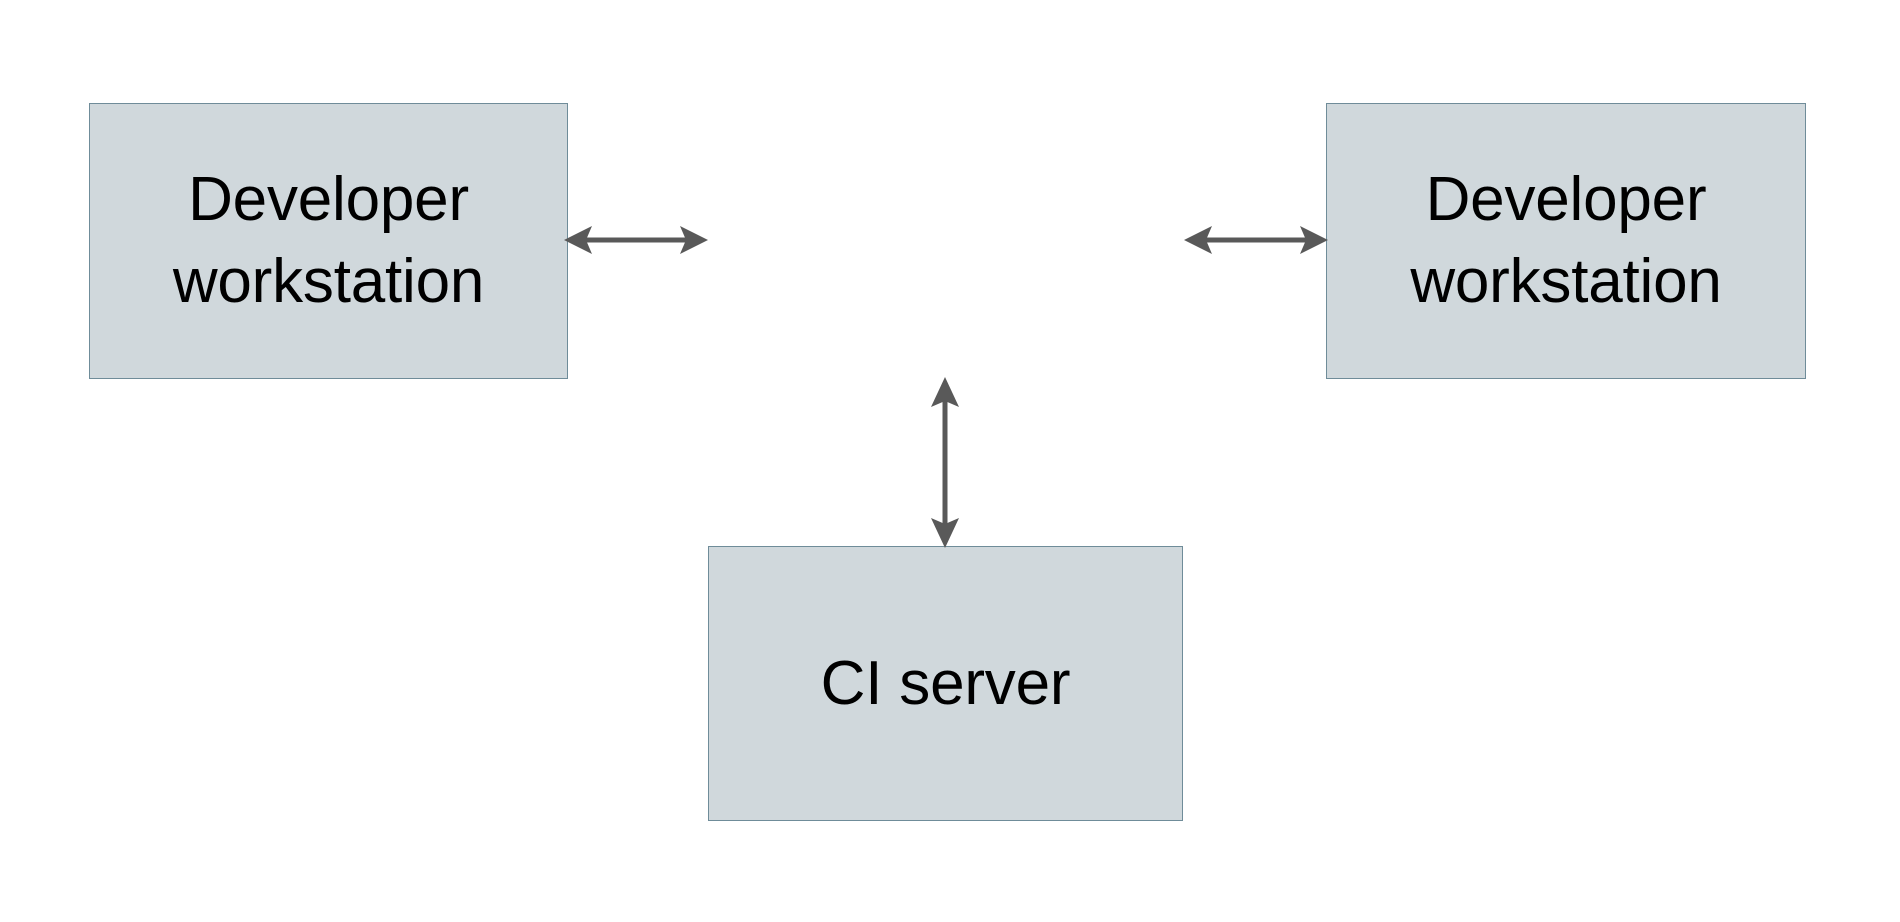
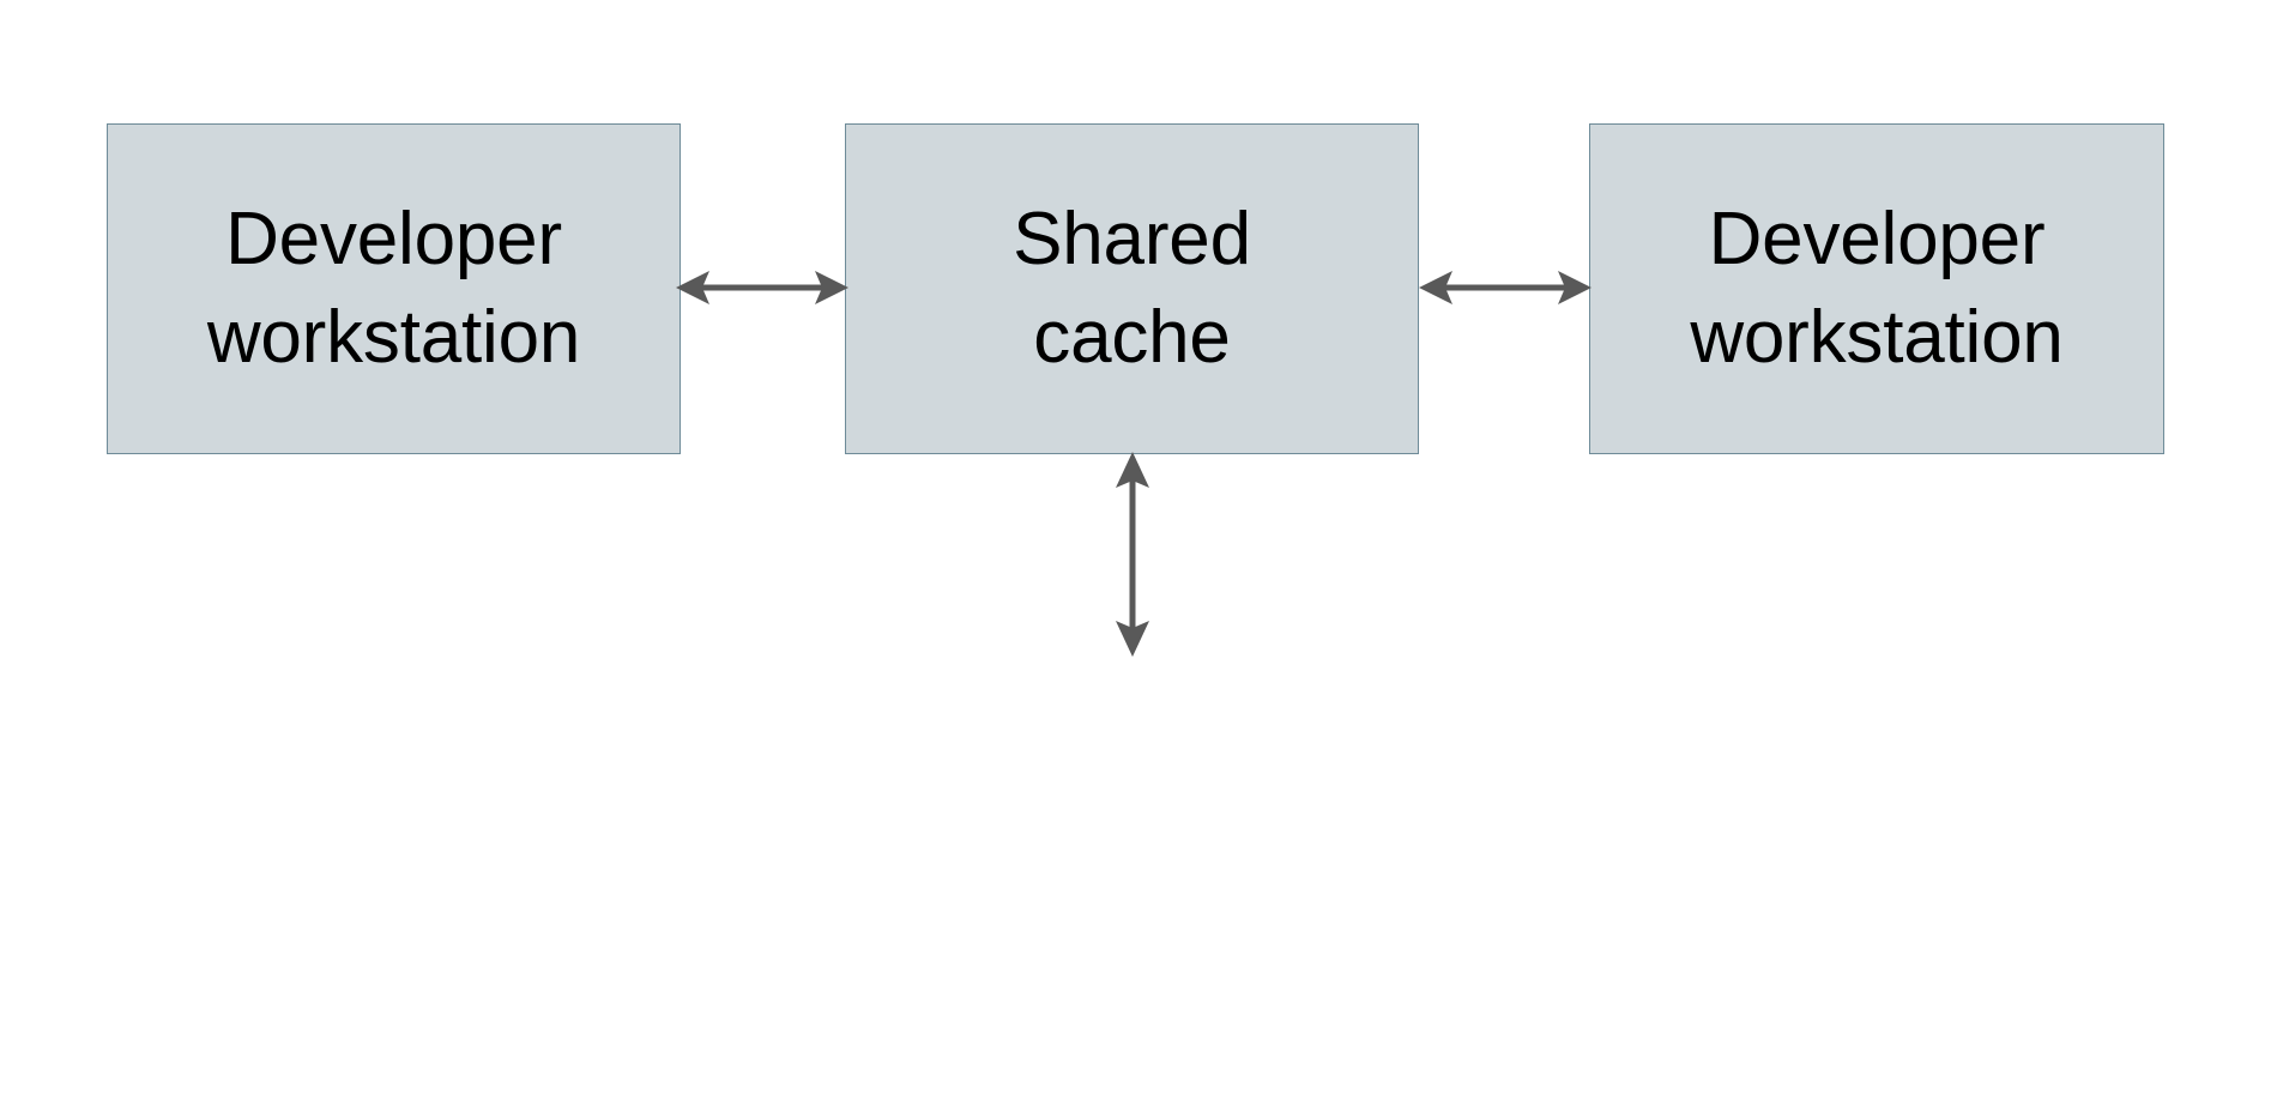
  Developer
  workstation
+ Shared
+ cache
  Developer
  workstation
- CI server
